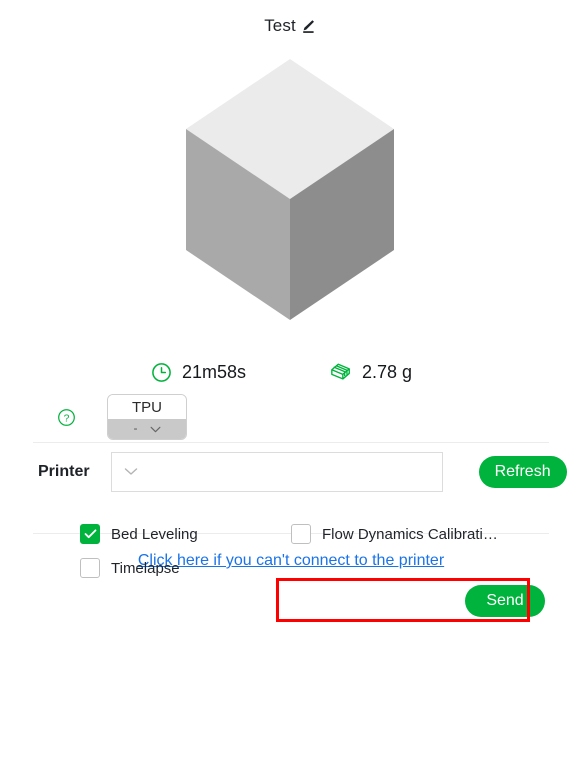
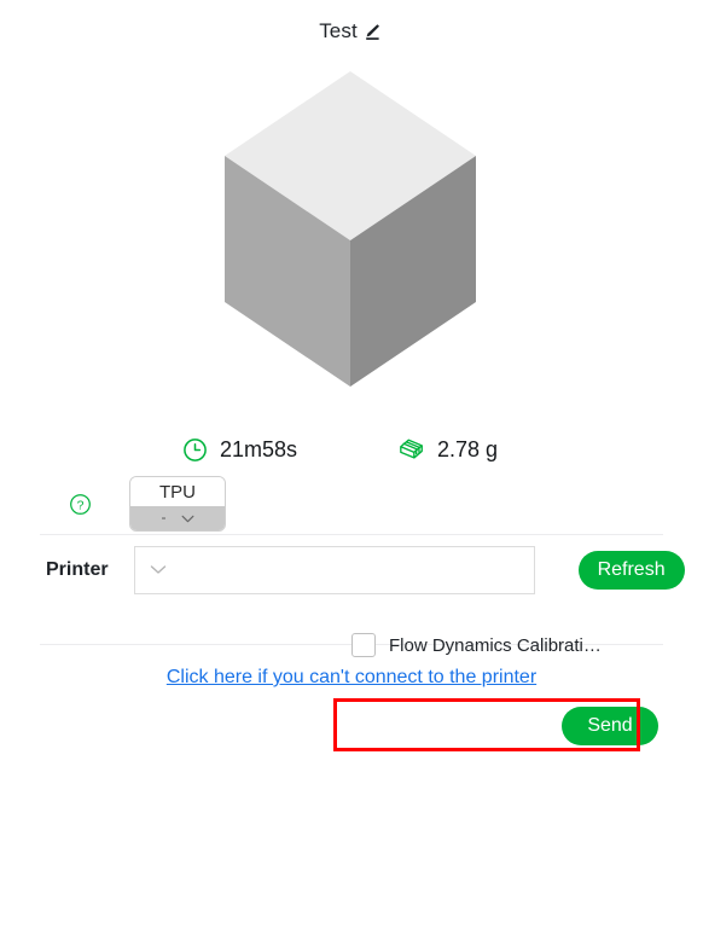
  Test
  21m58s
  2.78 g
  ?
  TPU
  -
  Printer
  Refresh
- Bed Leveling
- Timelapse
  Flow Dynamics Calibrati…
  Click here if you can't connect to the printer
  Send
